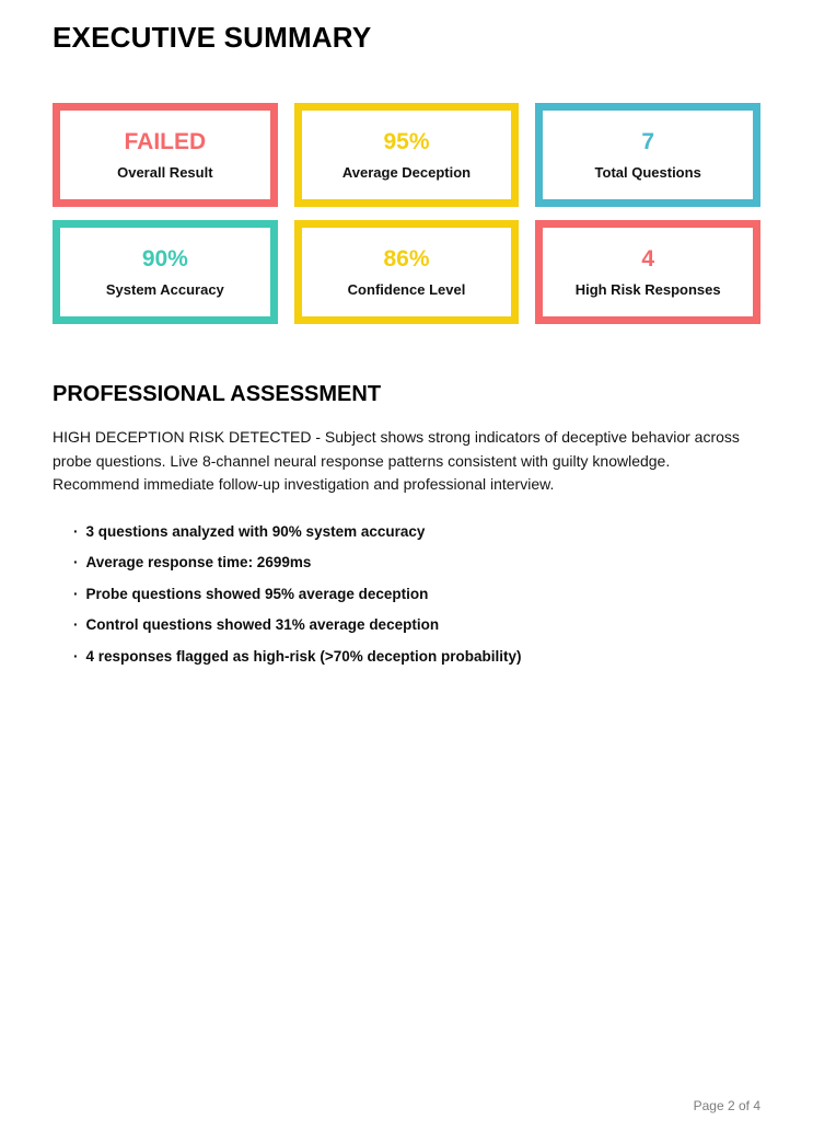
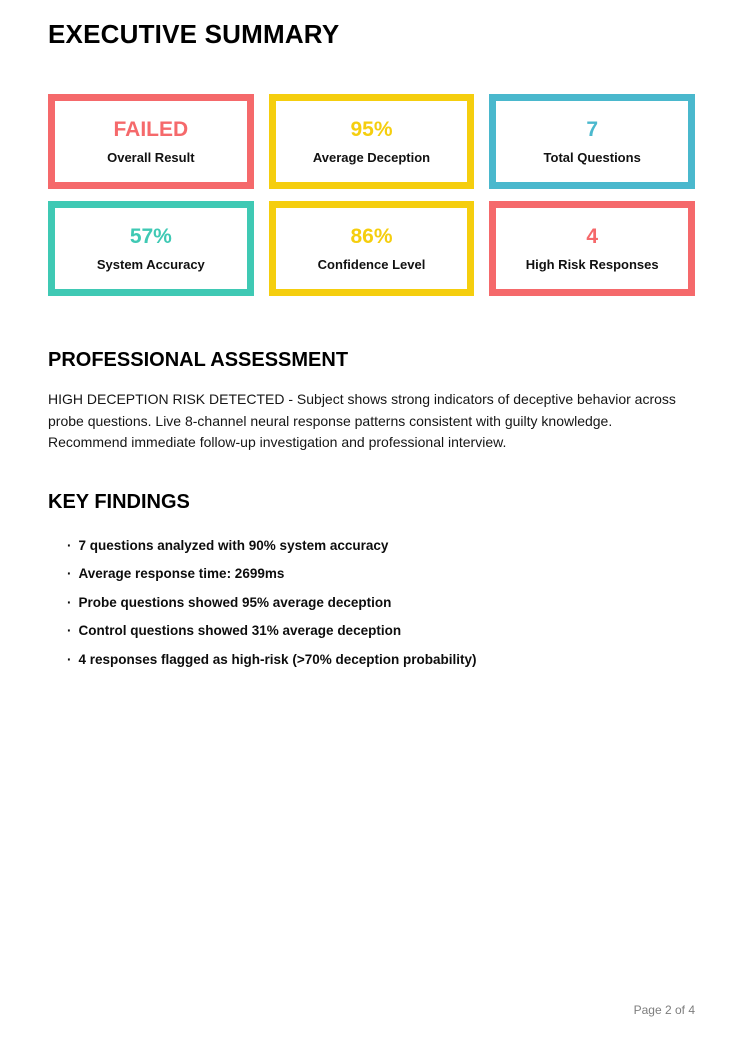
  EXECUTIVE SUMMARY
  FAILED
  Overall Result
  95%
  Average Deception
  7
  Total Questions
- 90%
+ 57%
  System Accuracy
  86%
  Confidence Level
  4
  High Risk Responses
  PROFESSIONAL ASSESSMENT
  HIGH DECEPTION RISK DETECTED - Subject shows strong indicators of deceptive behavior across probe questions. Live 8-channel neural response patterns consistent with guilty knowledge. Recommend immediate follow-up investigation and professional interview.
+ KEY FINDINGS
- 3 questions analyzed with 90% system accuracy
+ 7 questions analyzed with 90% system accuracy
  Average response time: 2699ms
  Probe questions showed 95% average deception
  Control questions showed 31% average deception
  4 responses flagged as high-risk (>70% deception probability)
  Page 2 of 4
